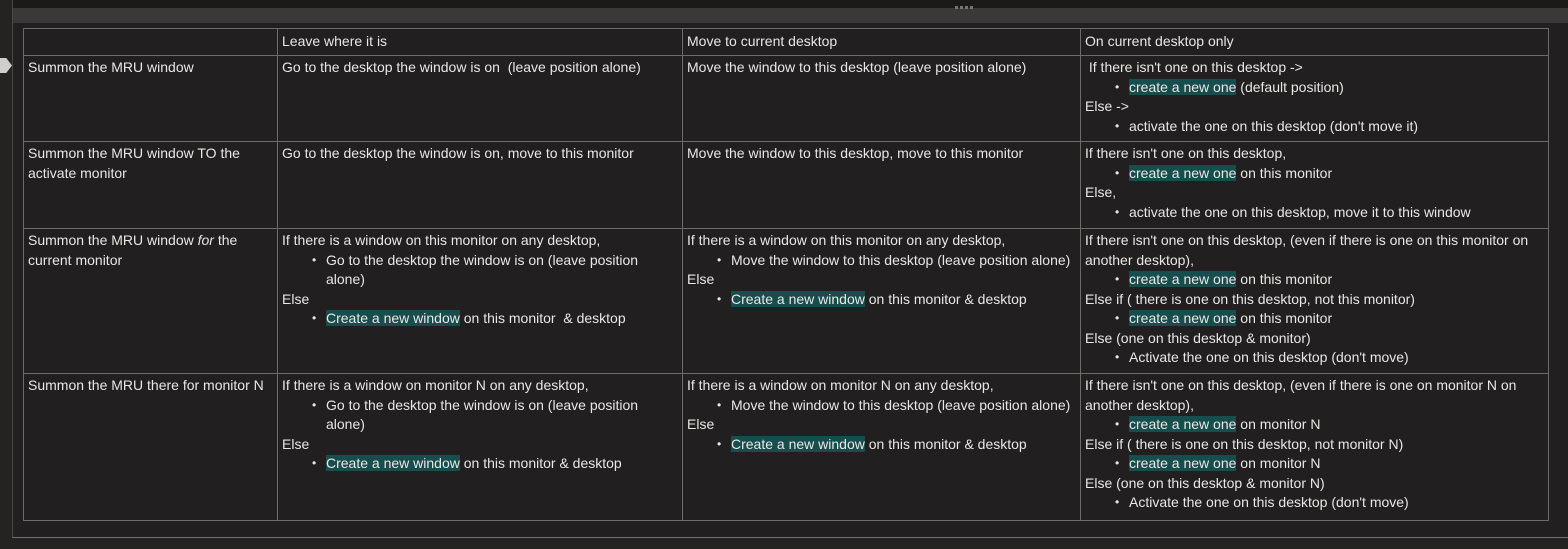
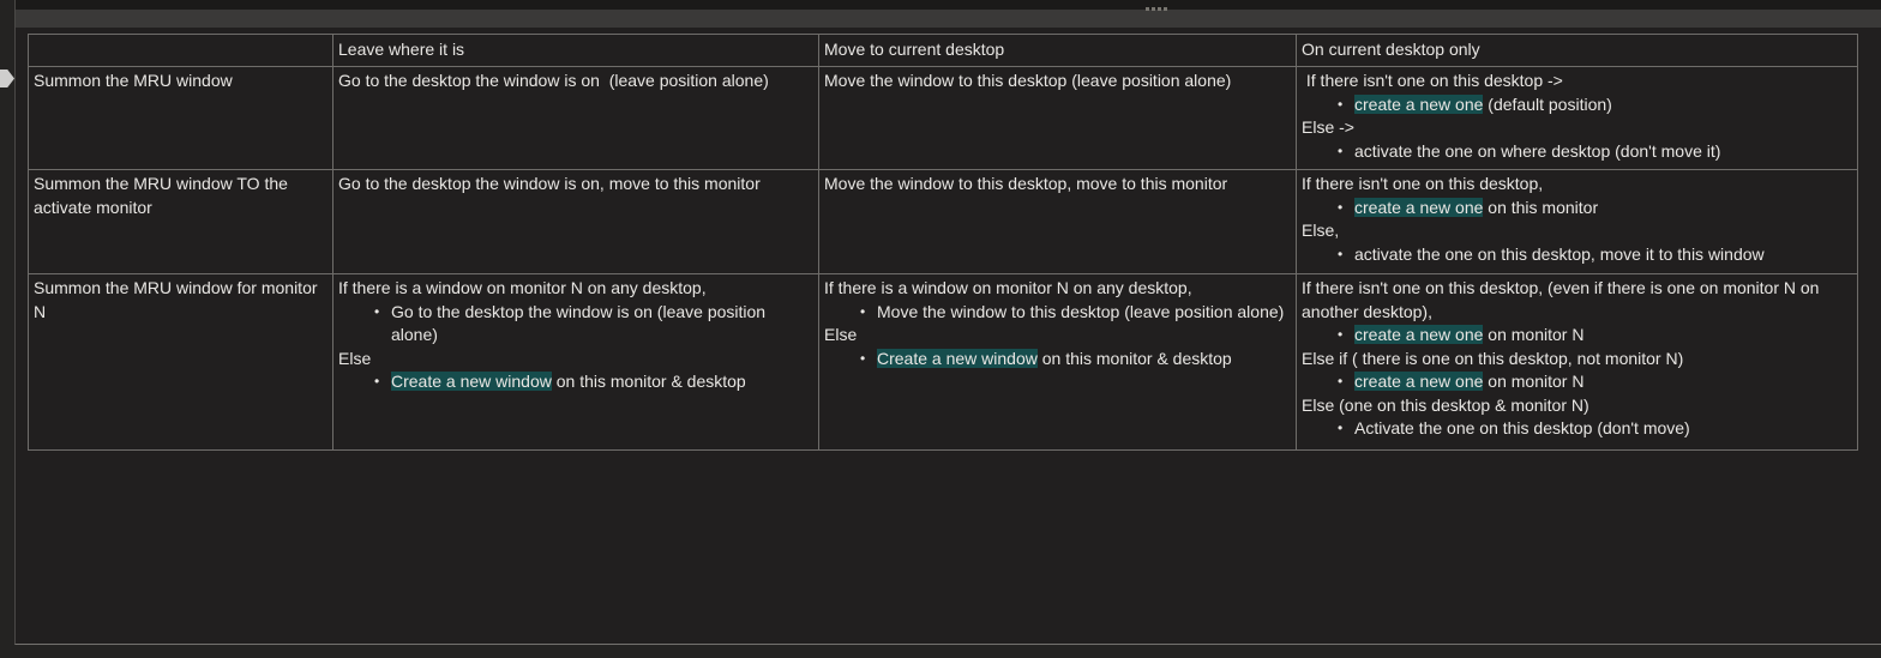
  	Leave where it is	Move to current desktop	On current desktop only
- Summon the MRU window	Go to the desktop the window is on (leave position alone)	Move the window to this desktop (leave position alone)	If there isn't one on this desktop ->• create a new one (default position)Else ->• activate the one on this desktop (don't move it)
+ Summon the MRU window	Go to the desktop the window is on (leave position alone)	Move the window to this desktop (leave position alone)	If there isn't one on this desktop ->• create a new one (default position)Else ->• activate the one on where desktop (don't move it)
  Summon the MRU window TO the activate monitor	Go to the desktop the window is on, move to this monitor	Move the window to this desktop, move to this monitor	If there isn't one on this desktop,• create a new one on this monitorElse,• activate the one on this desktop, move it to this window
- Summon the MRU window for the current monitor	If there is a window on this monitor on any desktop,• Go to the desktop the window is on (leave position alone)Else• Create a new window on this monitor & desktop	If there is a window on this monitor on any desktop,• Move the window to this desktop (leave position alone)Else• Create a new window on this monitor & desktop	If there isn't one on this desktop, (even if there is one on this monitor on another desktop),• create a new one on this monitorElse if ( there is one on this desktop, not this monitor)• create a new one on this monitorElse (one on this desktop & monitor)• Activate the one on this desktop (don't move)
- Summon the MRU there for monitor N	If there is a window on monitor N on any desktop,• Go to the desktop the window is on (leave position alone)Else• Create a new window on this monitor & desktop	If there is a window on monitor N on any desktop,• Move the window to this desktop (leave position alone)Else• Create a new window on this monitor & desktop	If there isn't one on this desktop, (even if there is one on monitor N on another desktop),• create a new one on monitor NElse if ( there is one on this desktop, not monitor N)• create a new one on monitor NElse (one on this desktop & monitor N)• Activate the one on this desktop (don't move)
+ Summon the MRU window for monitor N	If there is a window on monitor N on any desktop,• Go to the desktop the window is on (leave position alone)Else• Create a new window on this monitor & desktop	If there is a window on monitor N on any desktop,• Move the window to this desktop (leave position alone)Else• Create a new window on this monitor & desktop	If there isn't one on this desktop, (even if there is one on monitor N on another desktop),• create a new one on monitor NElse if ( there is one on this desktop, not monitor N)• create a new one on monitor NElse (one on this desktop & monitor N)• Activate the one on this desktop (don't move)
